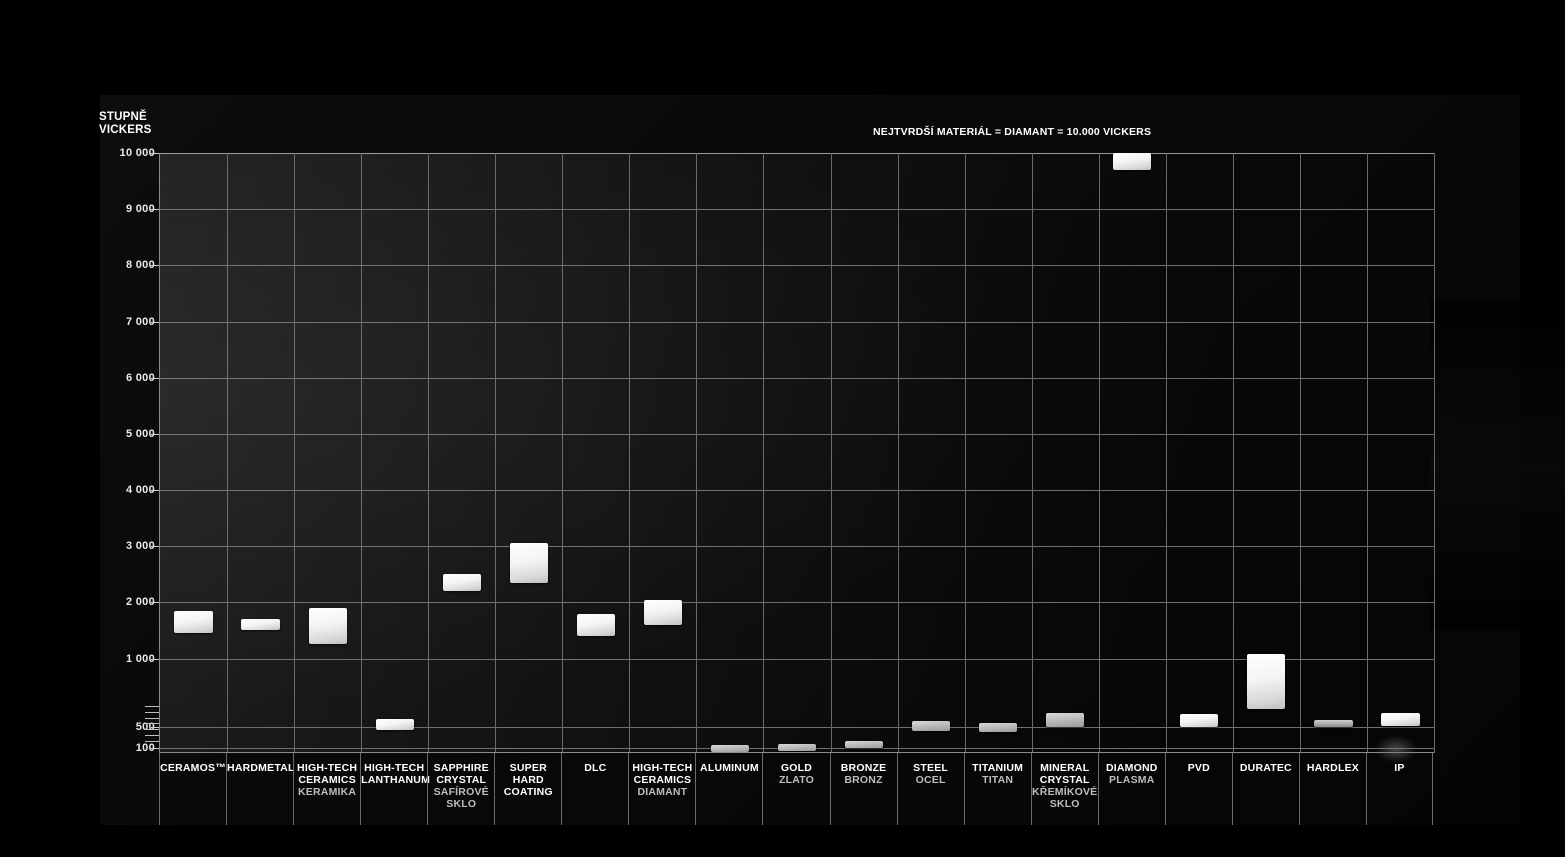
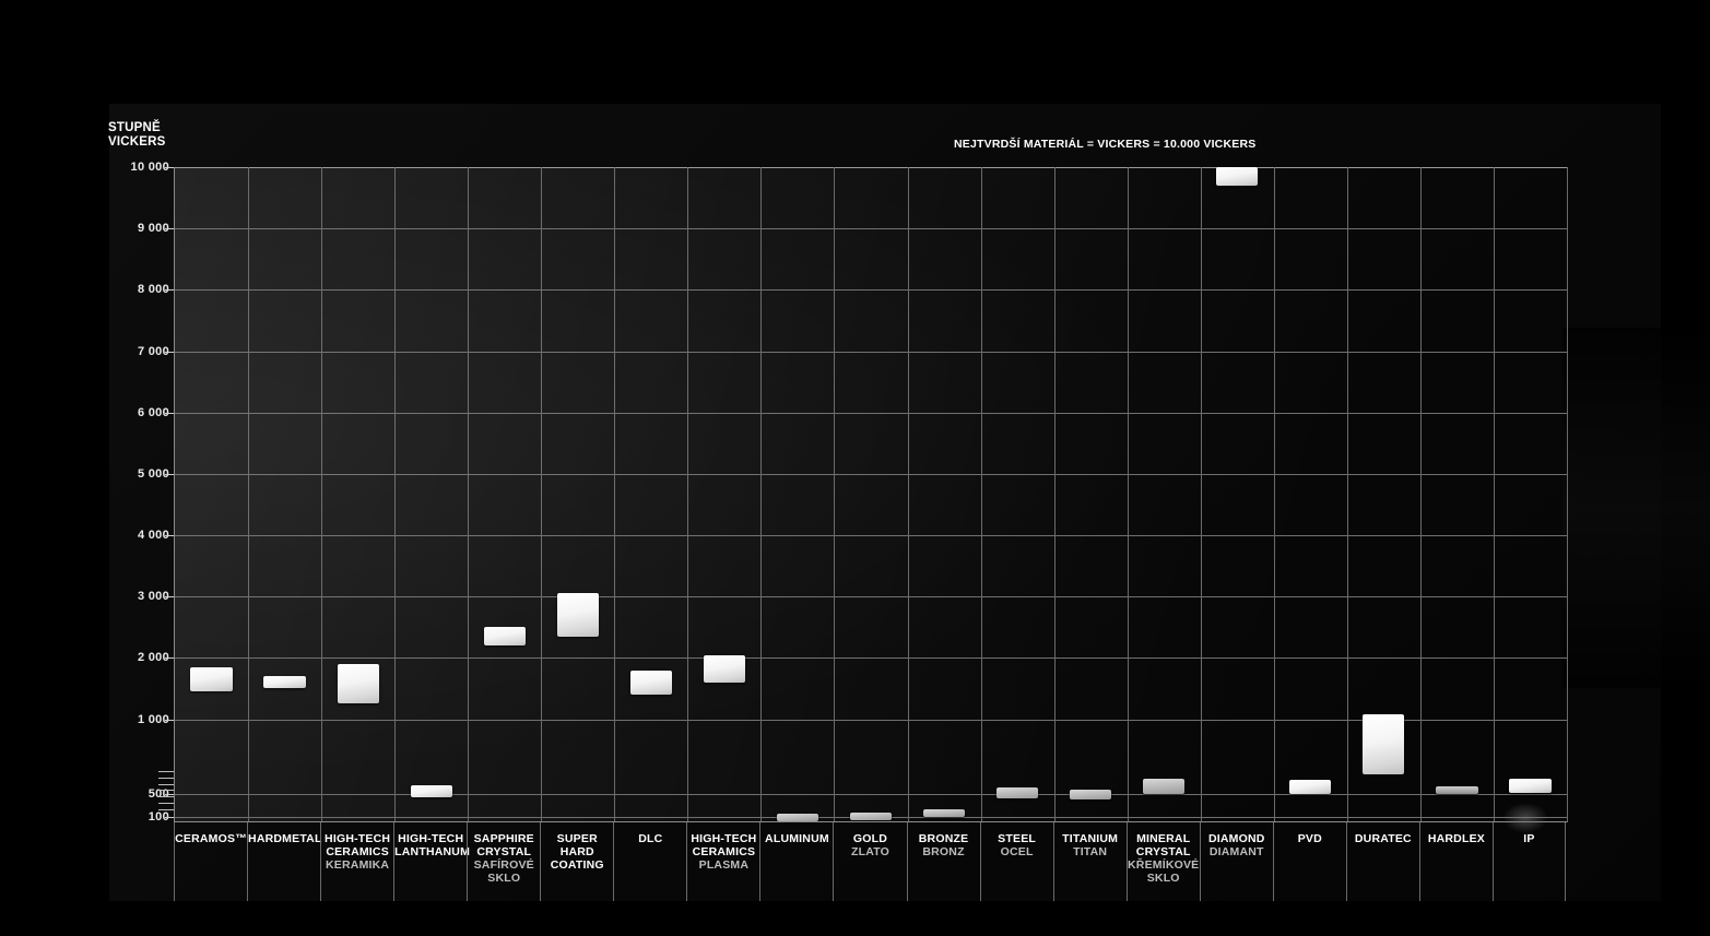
  STUPNĚ
  VICKERS
- NEJTVRDŠÍ MATERIÁL = DIAMANT = 10.000 VICKERS
+ NEJTVRDŠÍ MATERIÁL = VICKERS = 10.000 VICKERS
  CERAMOS™
  HARDMETAL
  HIGH-TECH CERAMICS
  KERAMIKA
  HIGH-TECH LANTHANUM
  SAPPHIRE CRYSTAL
  SAFÍROVÉ SKLO
  SUPER HARD COATING
  DLC
  HIGH-TECH CERAMICS
- DIAMANT
+ PLASMA
  ALUMINUM
  GOLD
  ZLATO
  BRONZE
  BRONZ
  STEEL
  OCEL
  TITANIUM
  TITAN
  MINERAL CRYSTAL
  KŘEMÍKOVÉ SKLO
  DIAMOND
- PLASMA
+ DIAMANT
  PVD
  DURATEC
  HARDLEX
  IP
  1 00
  2 00
  3 00
  4 00
  5 00
  6 00
  7 00
  8 00
  9 00
  10 00
